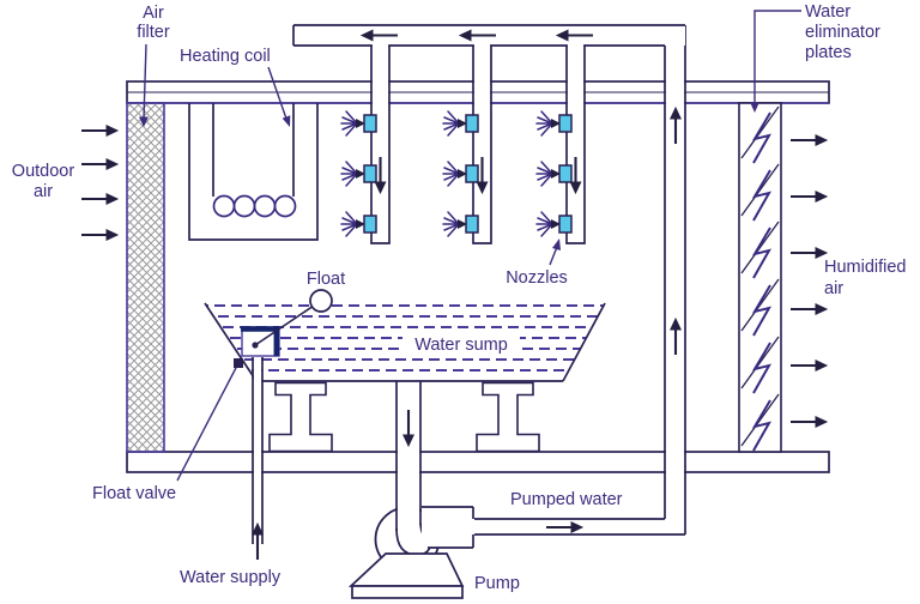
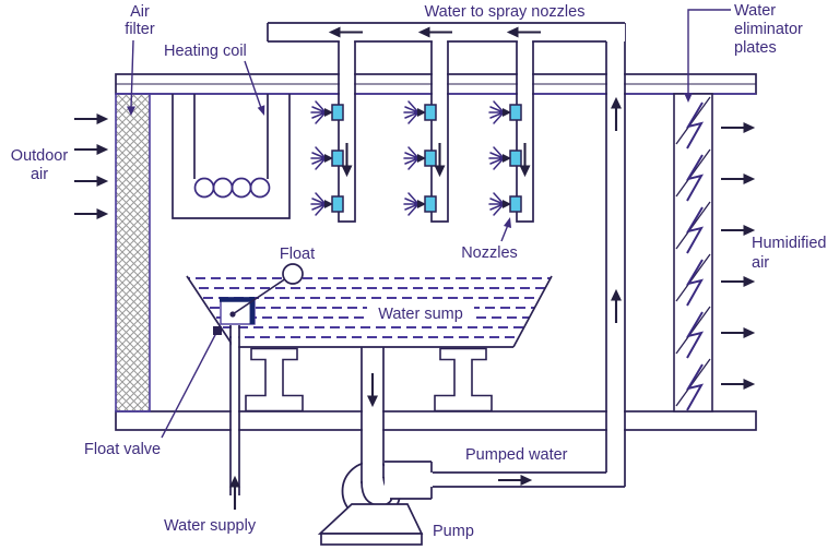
  Air
  filter
  Heating coil
+ Water to spray nozzles
  Water
  eliminator
  plates
  Outdoor
  air
  Humidified
  air
  Float
  Water sump
  Nozzles
  Float valve
  Water supply
  Pumped water
  Pump
